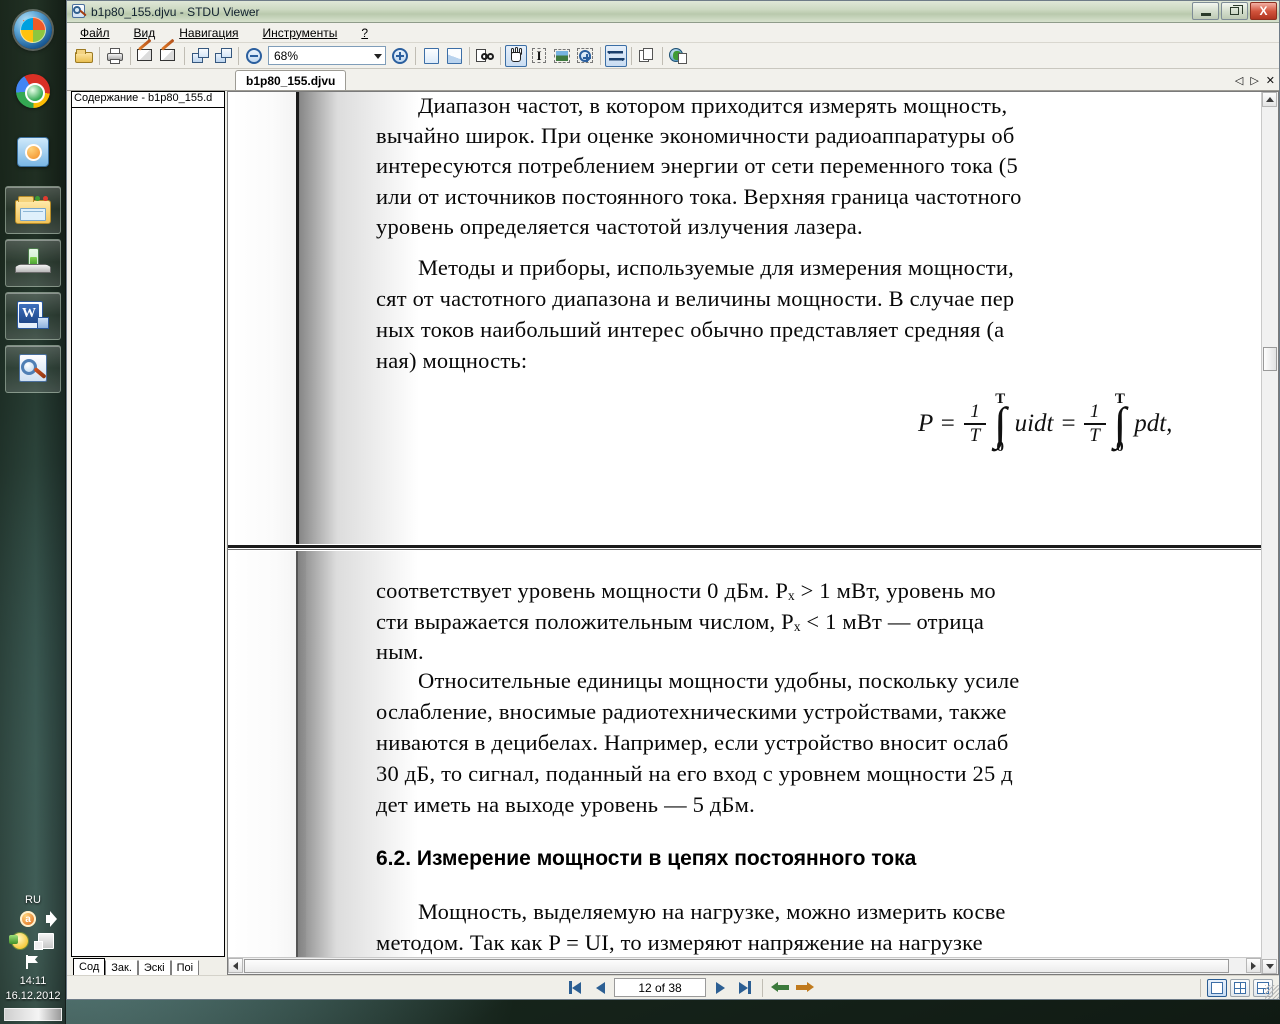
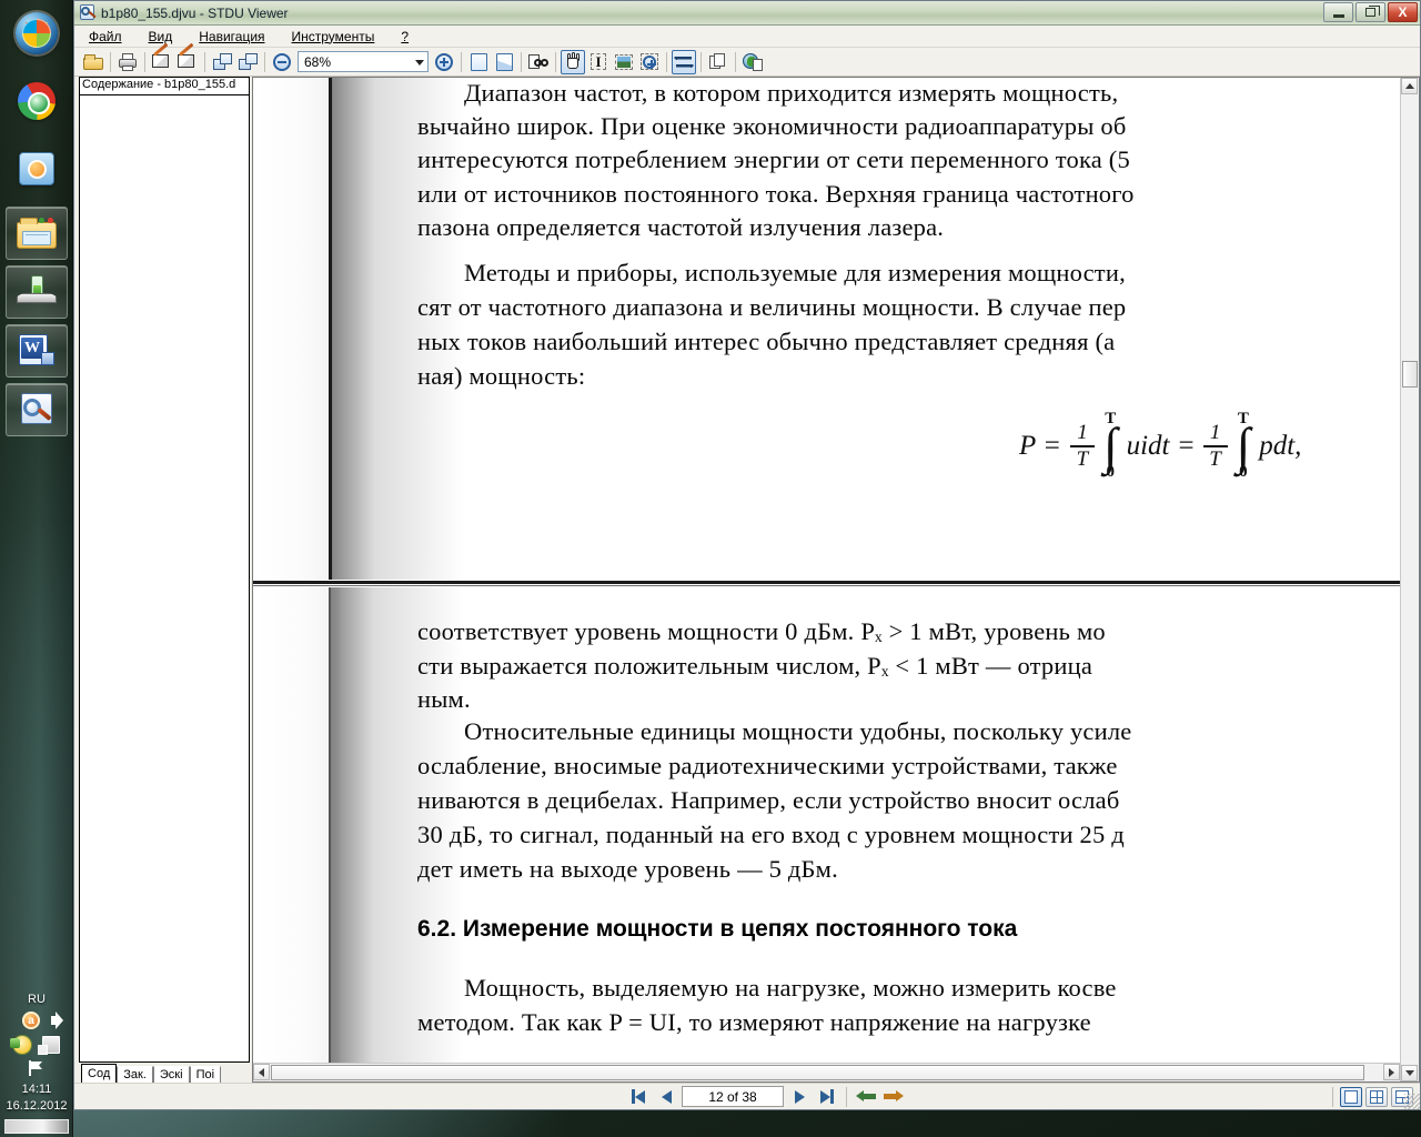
  W
  RU
  14:11
  16.12.2012
  b1p80_155.djvu - STDU Viewer
  X
  Файл
  Вид
  Навигация
  Инструменты
  ?
  68%
- b1p80_155.djvu
- ◁
- ▷
- ✕
  Содержание - b1p80_155.d
  Сод
  Зак.
  Эскі
  Поі
  Диапазон частот, в котором приходится измерять мощность,
  вычайно широк. При оценке экономичности радиоаппаратуры об
  интересуются потреблением энергии от сети переменного тока (5
  или от источников постоянного тока. Верхняя граница частотного
- уровень определяется частотой излучения лазера.
+ пазона определяется частотой излучения лазера.
  Методы и приборы, используемые для измерения мощности,
  сят от частотного диапазона и величины мощности. В случае пер
  ных токов наибольший интерес обычно представляет средняя (а
  ная) мощность:
  P =
  1
  T
  T
  ∫
  0
  uidt
  =
  1
  T
  T
  ∫
  0
  pdt,
  соответствует уровень мощности 0 дБм. Pₓ > 1 мВт, уровень мо
  сти выражается положительным числом, Pₓ < 1 мВт — отрица
  ным.
  Относительные единицы мощности удобны, поскольку усиле
  ослабление, вносимые радиотехническими устройствами, также
  ниваются в децибелах. Например, если устройство вносит ослаб
  30 дБ, то сигнал, поданный на его вход с уровнем мощности 25 д
  дет иметь на выходе уровень — 5 дБм.
  6.2. Измерение мощности в цепях постоянного тока
  Мощность, выделяемую на нагрузке, можно измерить косве
  методом. Так как P = UI, то измеряют напряжение на нагрузке
  12 of 38
